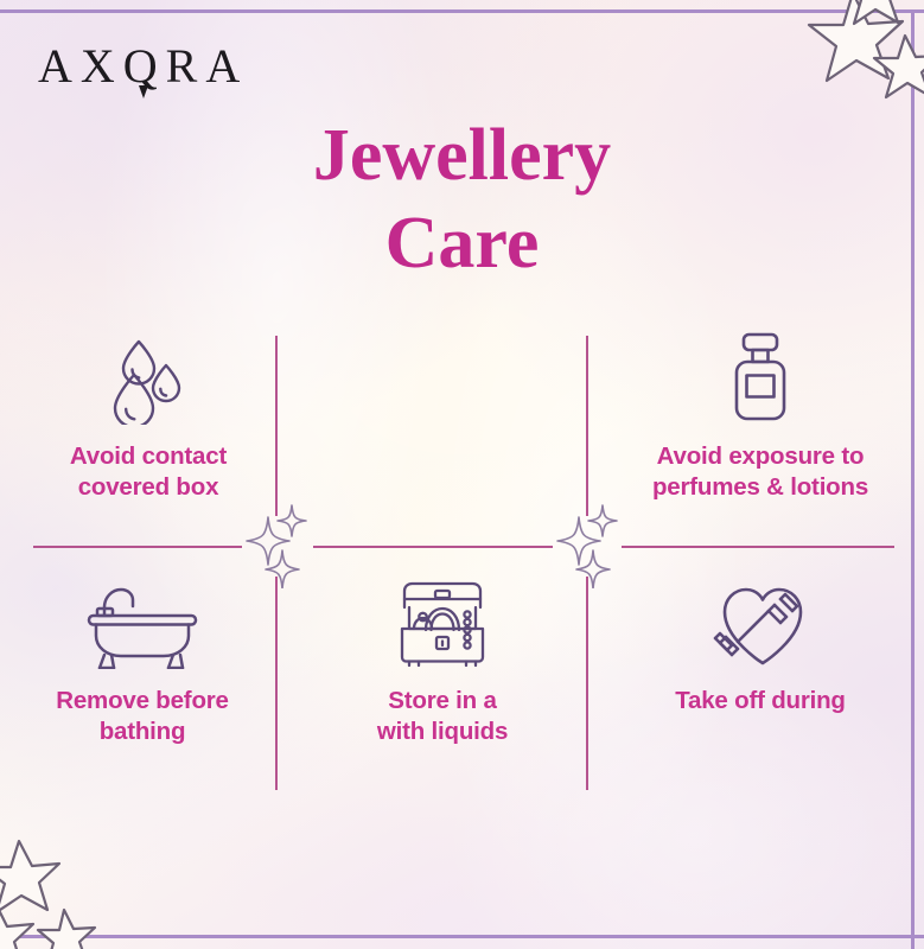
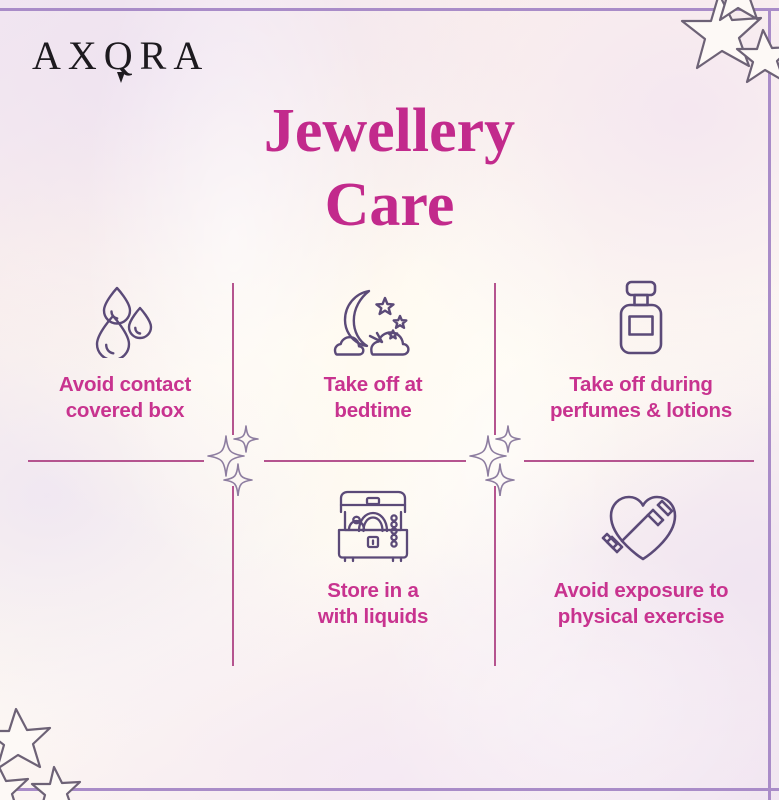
  AXQRA
  Jewellery
  Care
  Avoid contact
  covered box
+ Take off at
+ bedtime
- Avoid exposure to
+ Take off during
  perfumes & lotions
- Remove before
- bathing
  Store in a
  with liquids
- Take off during
+ Avoid exposure to
+ physical exercise
